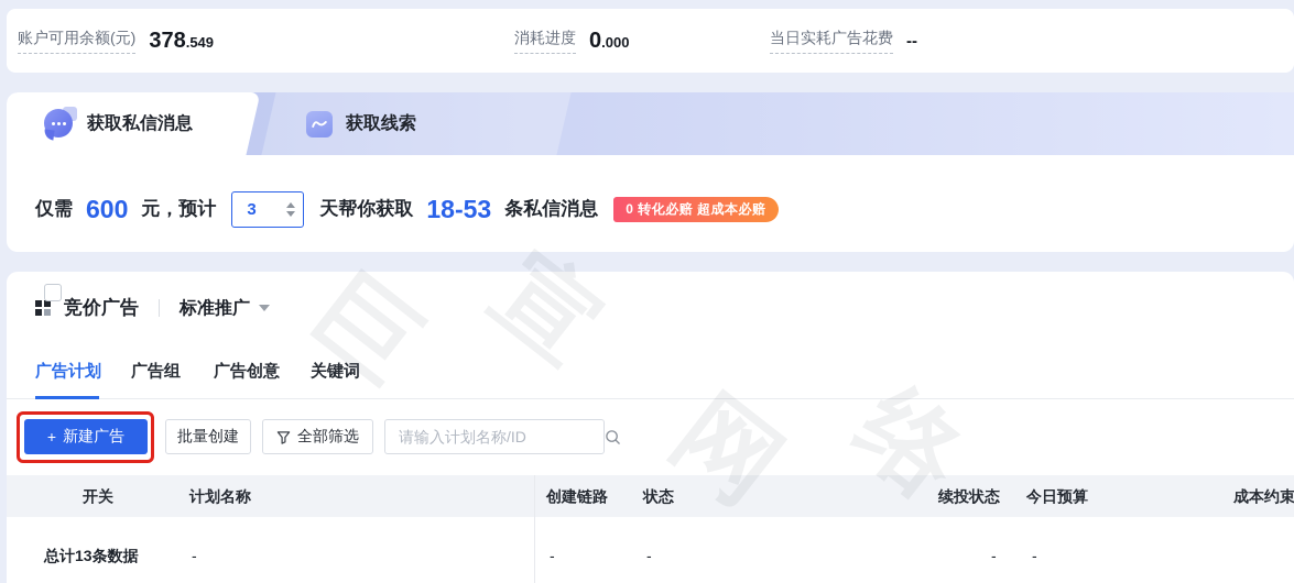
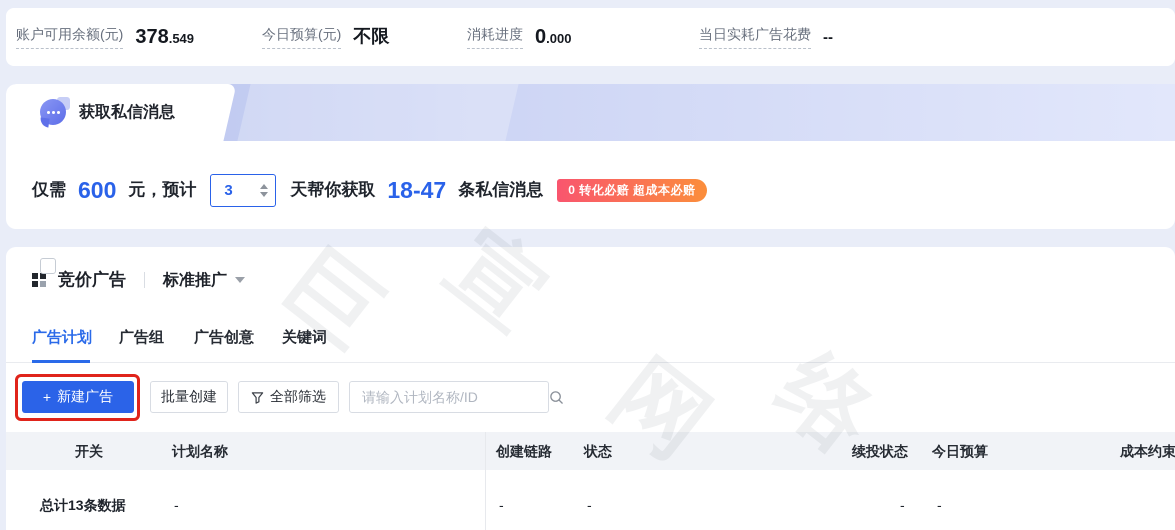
  账户可用余额(元)
  378.549
+ 今日预算(元)
+ 不限
  消耗进度
  0.000
  当日实耗广告花费
  --
  获取私信消息
- 获取线索
  仅需
  600
  元，预计
  3
  天帮你获取
- 18-53
+ 18-47
  条私信消息
  0 转化必赔 超成本必赔
  竞价广告
  标准推广
  广告计划
  广告组
  广告创意
  关键词
  +
  新建广告
  批量创建
  全部筛选
  请输入计划名称/ID
  开关
  计划名称
  创建链路
  状态
  续投状态
  今日预算
  成本约束
  总计13条数据
  -
  -
  -
  -
  -
